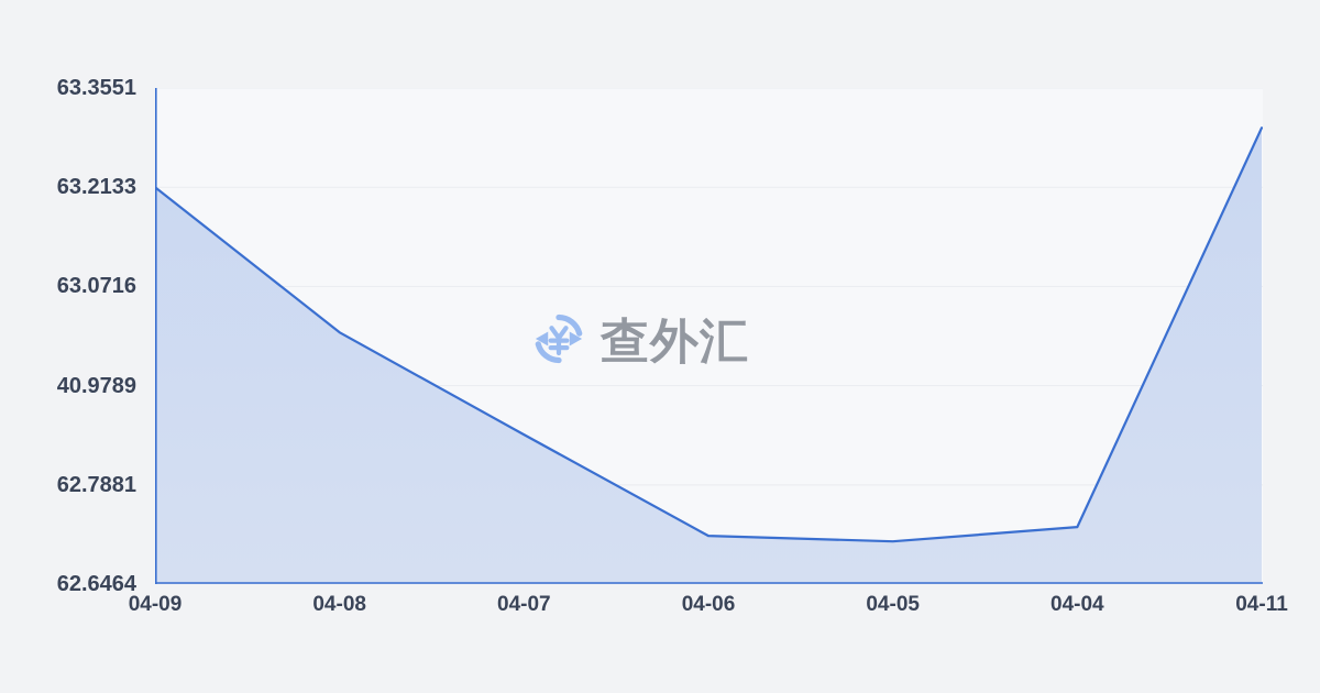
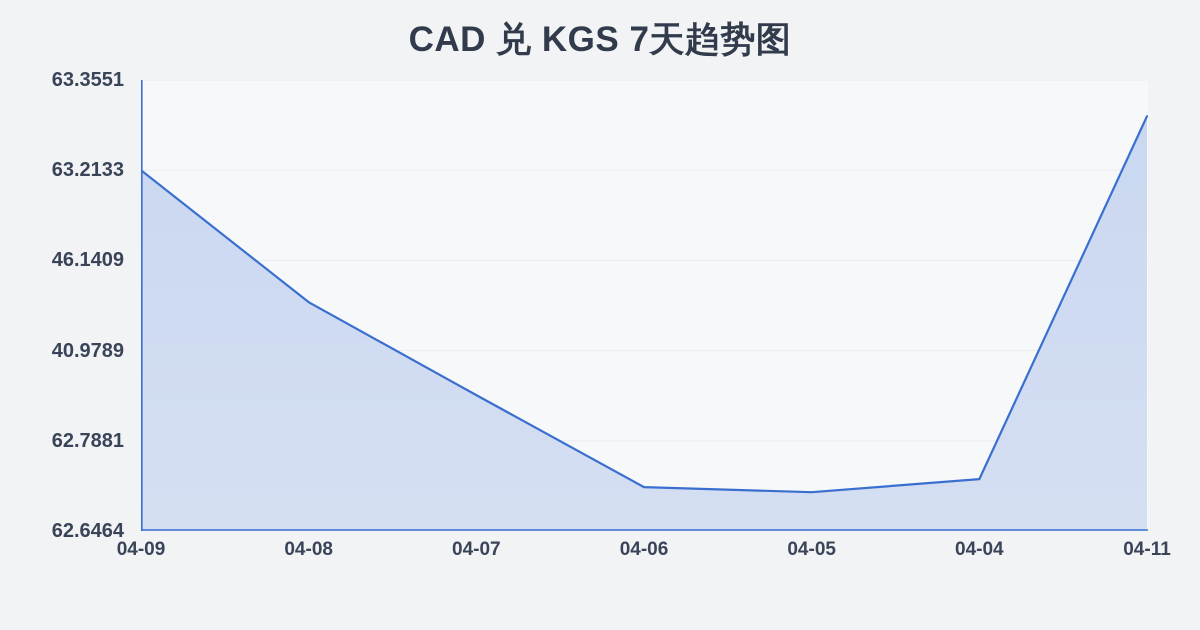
+ CAD 兑 KGS 7天趋势图
  62.6464
  62.7881
  40.9789
- 63.0716
+ 46.1409
  63.2133
  63.3551
  04-09
  04-08
  04-07
  04-06
  04-05
  04-04
  04-11
- 查外汇
